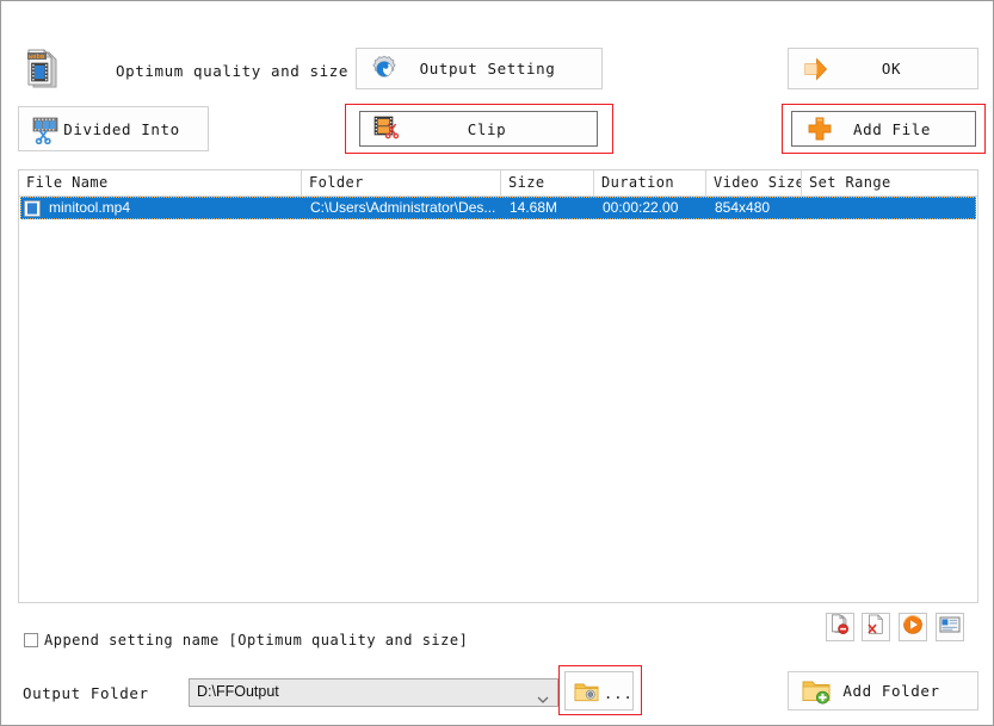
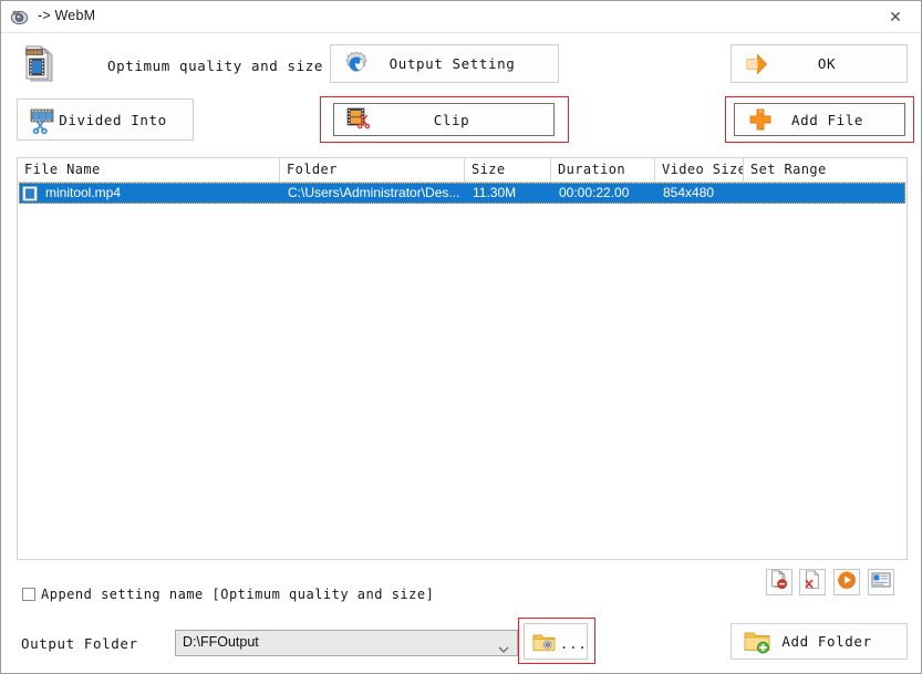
+ -> WebM
+ ✕
  Optimum quality and size
  Divided Into
  Output Setting
  Clip
  OK
  Add File
  File Name
  Folder
  Size
  Duration
  Video Size
  Set Range
  minitool.mp4
  C:\Users\Administrator\Des...
- 14.68M
+ 11.30M
  00:00:22.00
  854x480
  Append setting name [Optimum quality and size]
  Output Folder
  D:\FFOutput
  ...
  Add Folder
